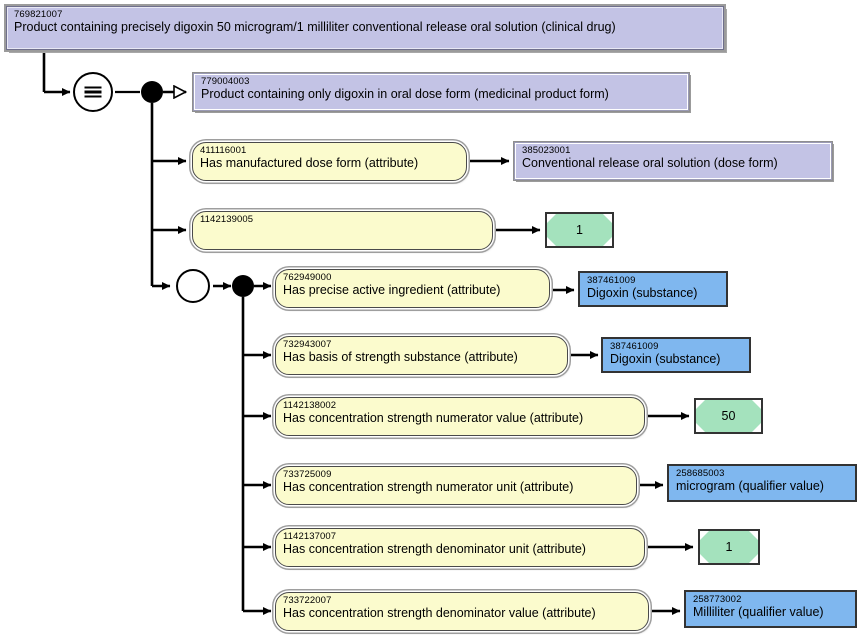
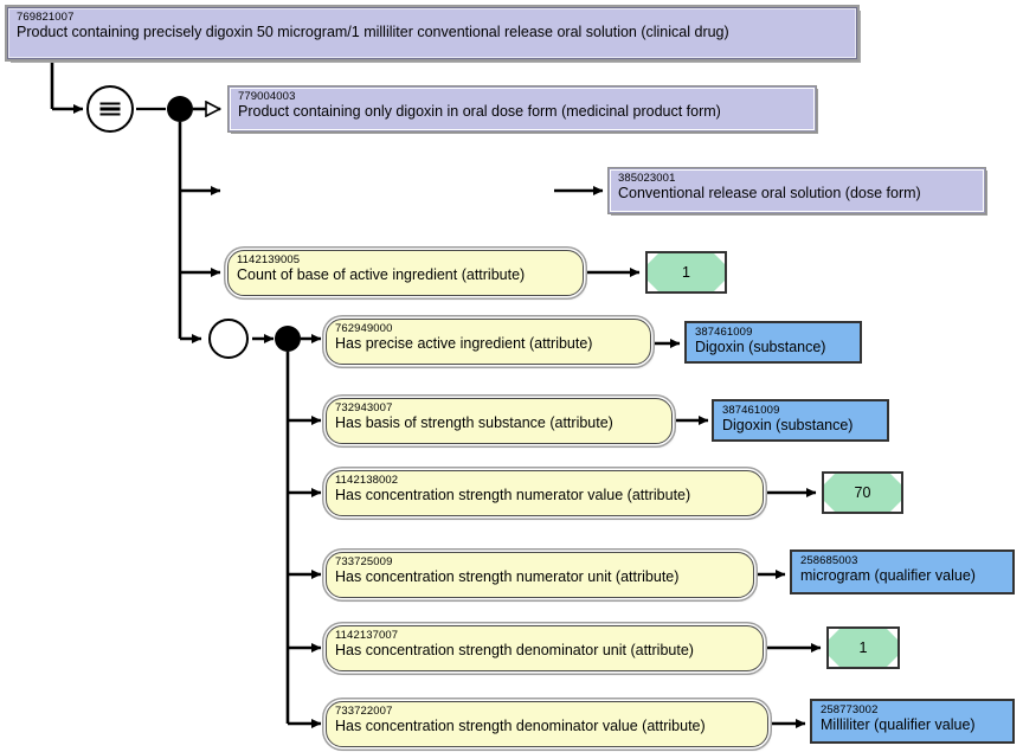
  769821007
  Product containing precisely digoxin 50 microgram/1 milliliter conventional release oral solution (clinical drug)
  779004003
  Product containing only digoxin in oral dose form (medicinal product form)
- 411116001
- Has manufactured dose form (attribute)
  385023001
  Conventional release oral solution (dose form)
  1142139005
+ Count of base of active ingredient (attribute)
  1
  762949000
  Has precise active ingredient (attribute)
  387461009
  Digoxin (substance)
  732943007
  Has basis of strength substance (attribute)
  387461009
  Digoxin (substance)
  1142138002
  Has concentration strength numerator value (attribute)
- 50
+ 70
  733725009
  Has concentration strength numerator unit (attribute)
  258685003
  microgram (qualifier value)
  1142137007
  Has concentration strength denominator unit (attribute)
  1
  733722007
  Has concentration strength denominator value (attribute)
  258773002
  Milliliter (qualifier value)
